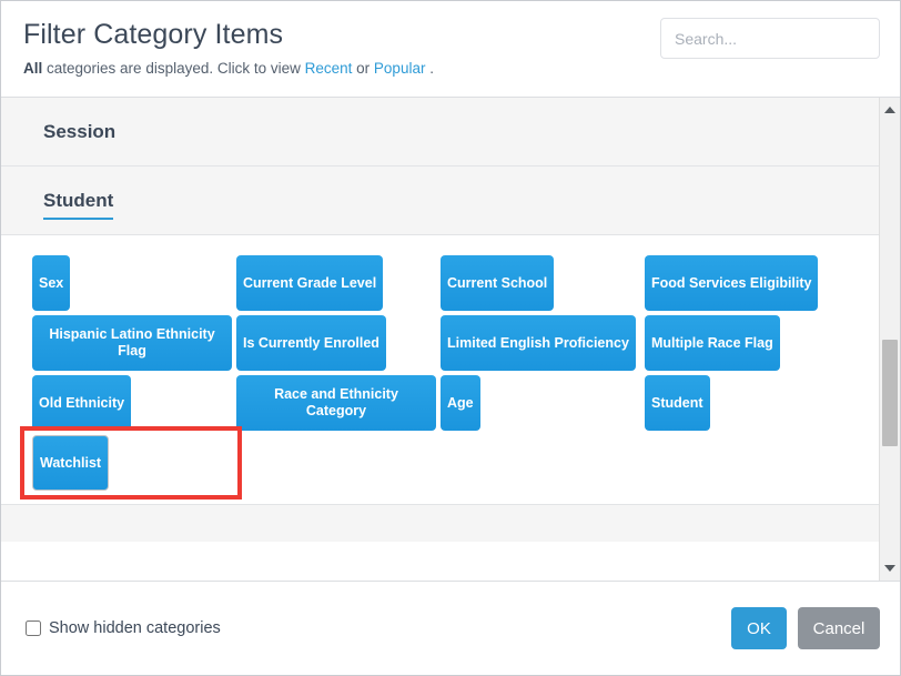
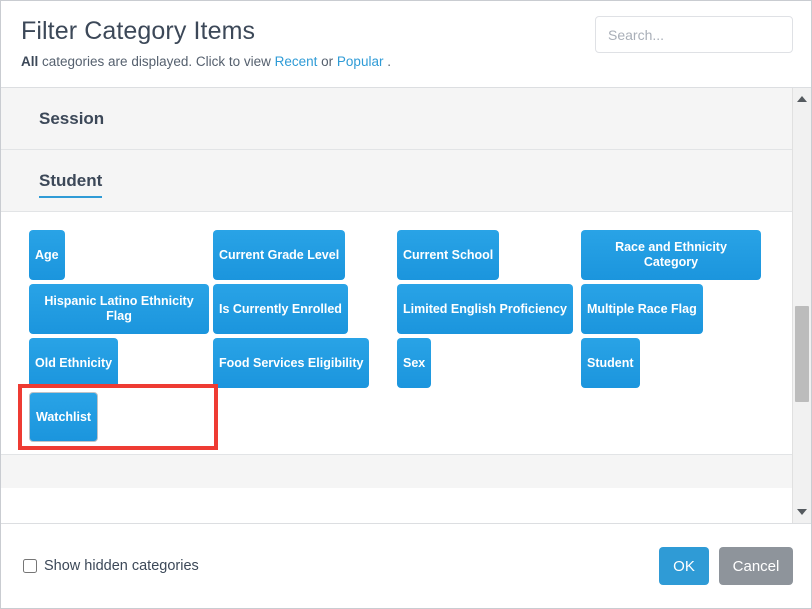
  Filter Category Items
  All categories are displayed. Click to view Recent or Popular .
  Search...
  Session
  Student
- Sex
+ Age
  Current Grade Level
  Current School
- Food Services Eligibility
+ Race and Ethnicity Category
  Hispanic Latino Ethnicity Flag
  Is Currently Enrolled
  Limited English Proficiency
  Multiple Race Flag
  Old Ethnicity
- Race and Ethnicity Category
+ Food Services Eligibility
- Age
+ Sex
  Student
  Watchlist
  Show hidden categories
  OK
  Cancel
